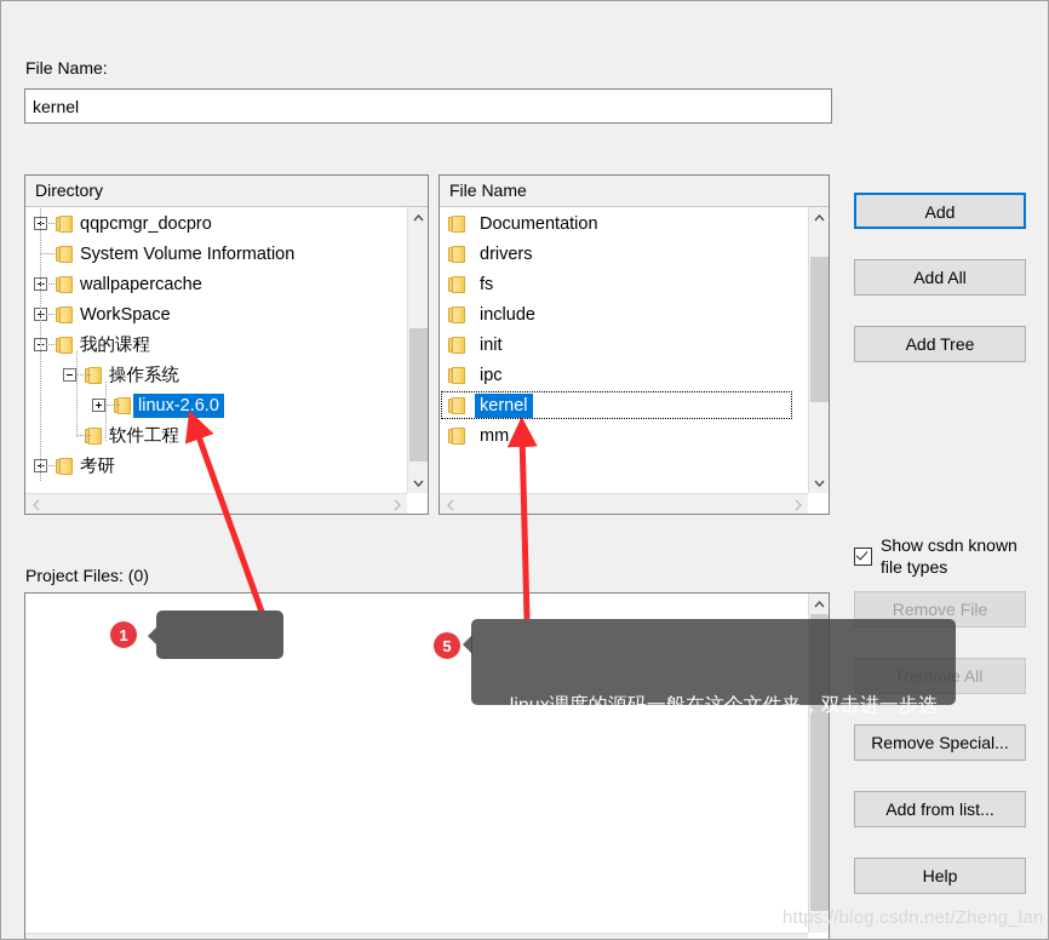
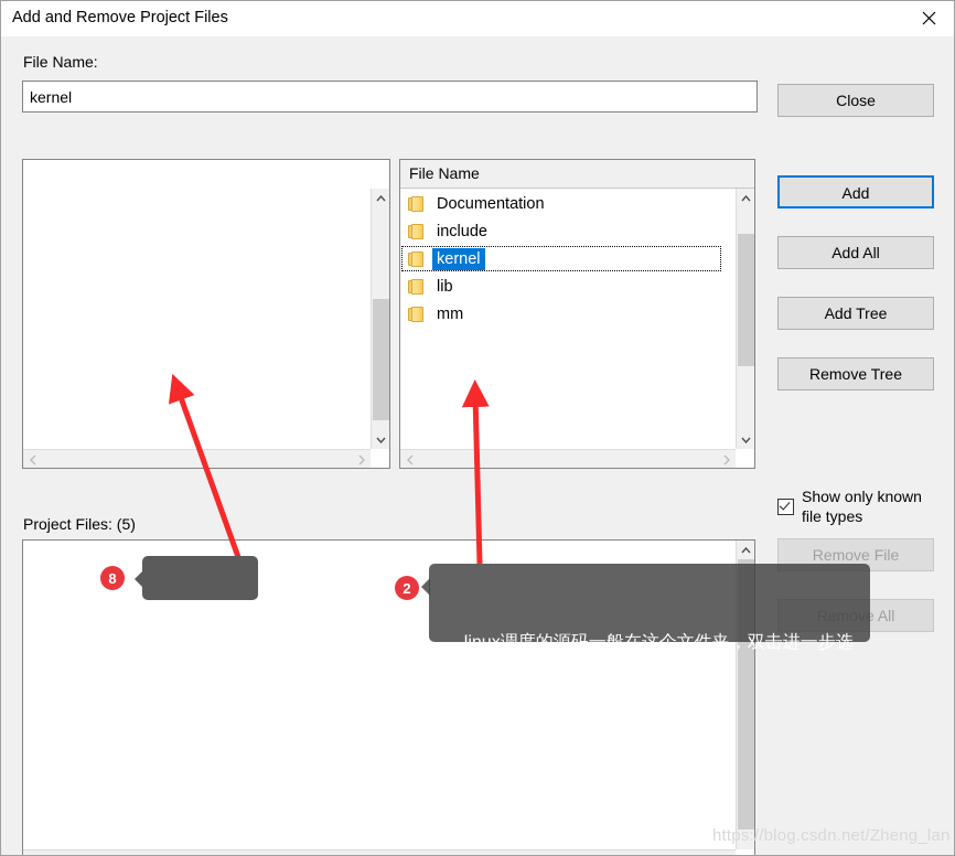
+ Add and Remove Project Files
  File Name:
  kernel
- Directory
- qqpcmgr_docpro
- System Volume Information
- wallpapercache
- WorkSpace
- 我的课程
- 操作系统
- linux-2.6.0
- 软件工程
- 考研
  File Name
  Documentation
- drivers
- fs
  include
- init
- ipc
  kernel
+ lib
  mm
- Project Files: (0)
+ Project Files: (5)
+ Close
  Add
  Add All
  Add Tree
+ Remove Tree
- Show csdn known file types
+ Show only known file types
  Remove File
  Remove All
- Remove Special...
- Add from list...
- Help
- 1
+ 8
- 5
+ 2
  linux调度的源码一般在这个文件夹，双击进一步选
  https://blog.csdn.net/Zheng_lan
